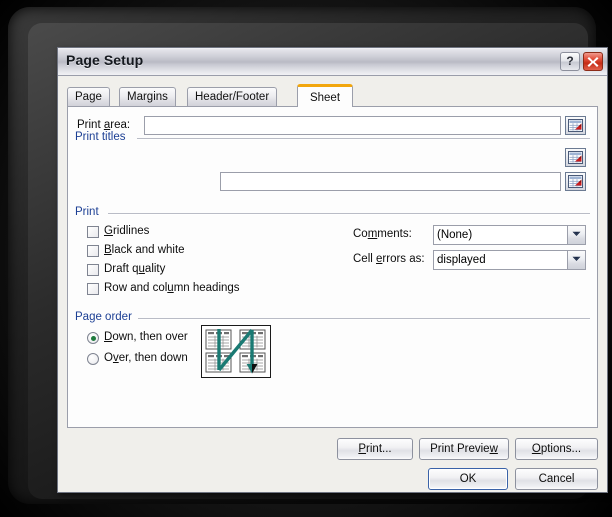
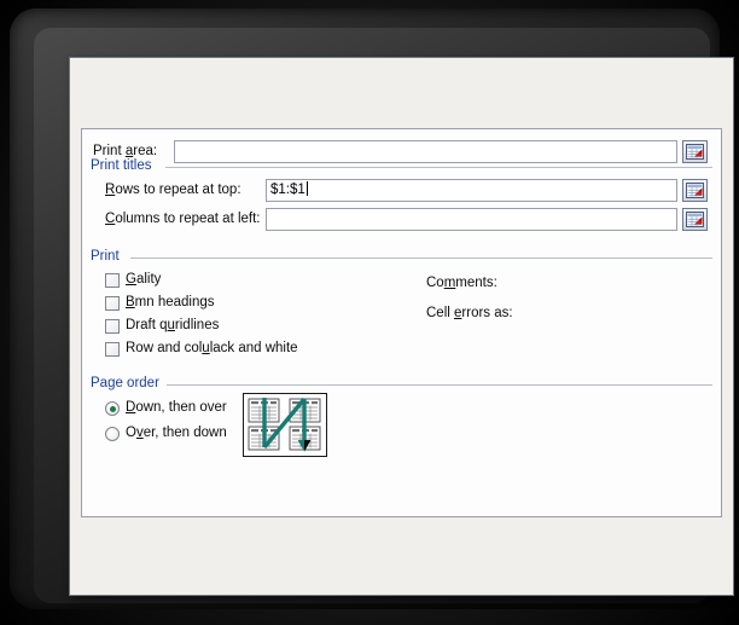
- Page Setup
- ?
- Page
- Margins
- Header/Footer
- Sheet
  Print area:
  Print titles
+ Rows to repeat at top:
+ $1:$1
+ Columns to repeat at left:
  Print
- Gridlines
+ Gality
- Black and white
+ Bmn headings
- Draft quality
+ Draft quridlines
- Row and column headings
+ Row and colulack and white
  Comments:
- (None)
  Cell errors as:
- displayed
  Page order
  Down, then over
  Over, then down
- Print...
- Print Preview
- Options...
- OK
- Cancel
